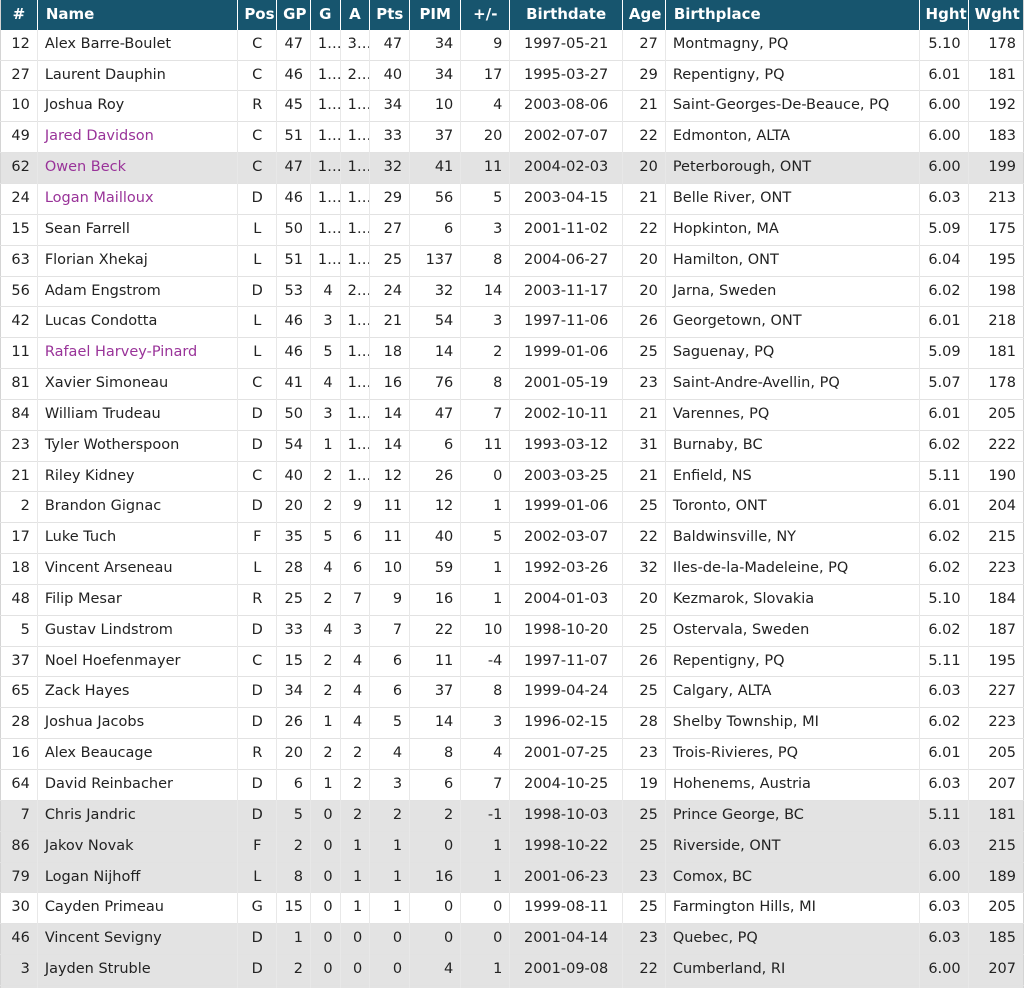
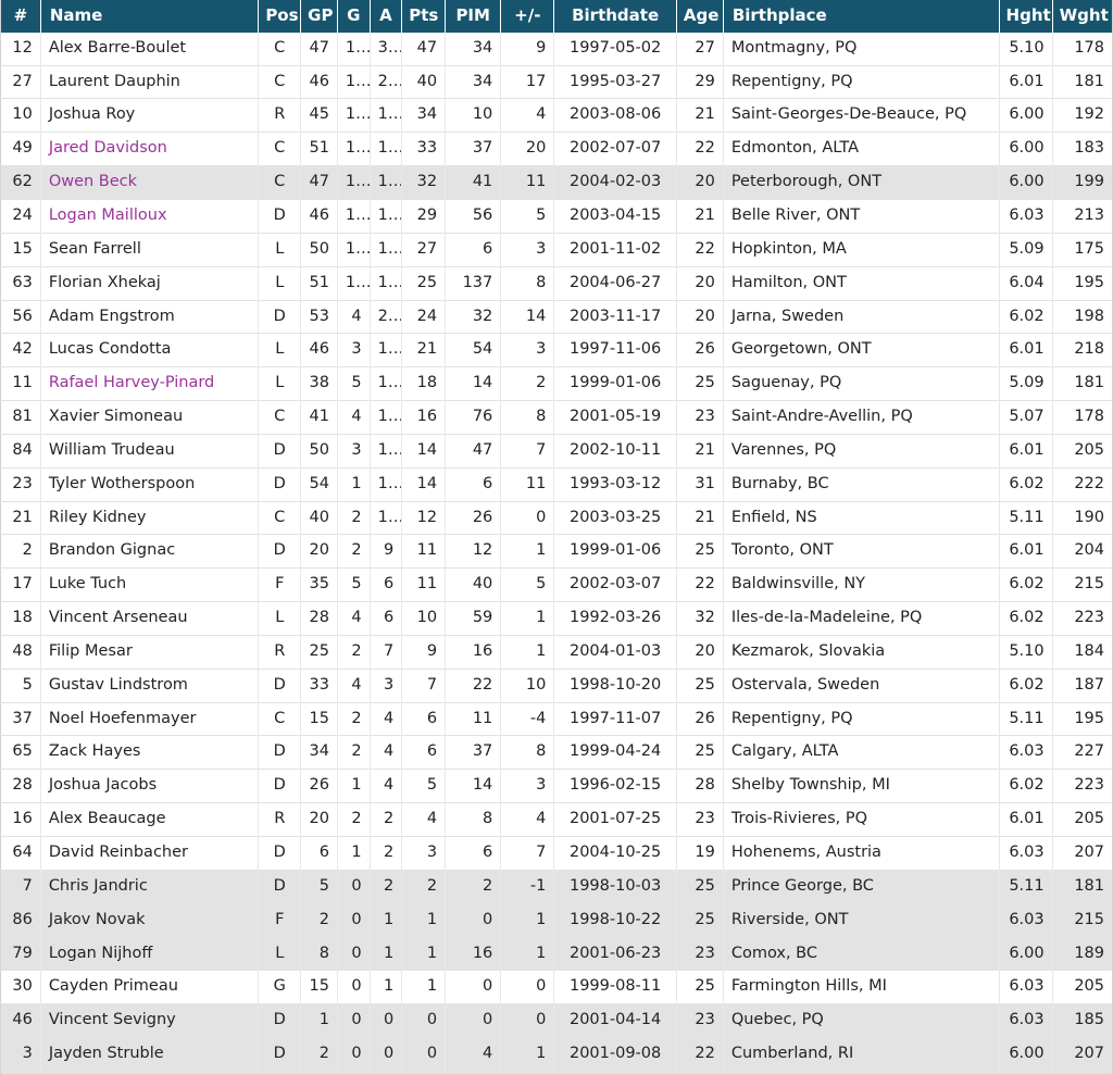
  #	Name	Pos	GP	G	A	Pts	PIM	+/-	Birthdate	Age	Birthplace	Hght	Wght
- 12	Alex Barre-Boulet	C	47	16	31	47	34	9	1997-05-21	27	Montmagny, PQ	5.10	178
+ 12	Alex Barre-Boulet	C	47	16	31	47	34	9	1997-05-02	27	Montmagny, PQ	5.10	178
  27	Laurent Dauphin	C	46	18	22	40	34	17	1995-03-27	29	Repentigny, PQ	6.01	181
  10	Joshua Roy	R	45	19	15	34	10	4	2003-08-06	21	Saint-Georges-De-Beauce, PQ	6.00	192
  49	Jared Davidson	C	51	19	14	33	37	20	2002-07-07	22	Edmonton, ALTA	6.00	183
  62	Owen Beck	C	47	13	19	32	41	11	2004-02-03	20	Peterborough, ONT	6.00	199
  24	Logan Mailloux	D	46	12	17	29	56	5	2003-04-15	21	Belle River, ONT	6.03	213
  15	Sean Farrell	L	50	12	15	27	6	3	2001-11-02	22	Hopkinton, MA	5.09	175
  63	Florian Xhekaj	L	51	15	10	25	137	8	2004-06-27	20	Hamilton, ONT	6.04	195
  56	Adam Engstrom	D	53	4	20	24	32	14	2003-11-17	20	Jarna, Sweden	6.02	198
  42	Lucas Condotta	L	46	3	18	21	54	3	1997-11-06	26	Georgetown, ONT	6.01	218
- 11	Rafael Harvey-Pinard	L	46	5	13	18	14	2	1999-01-06	25	Saguenay, PQ	5.09	181
+ 11	Rafael Harvey-Pinard	L	38	5	13	18	14	2	1999-01-06	25	Saguenay, PQ	5.09	181
  81	Xavier Simoneau	C	41	4	12	16	76	8	2001-05-19	23	Saint-Andre-Avellin, PQ	5.07	178
  84	William Trudeau	D	50	3	11	14	47	7	2002-10-11	21	Varennes, PQ	6.01	205
  23	Tyler Wotherspoon	D	54	1	13	14	6	11	1993-03-12	31	Burnaby, BC	6.02	222
  21	Riley Kidney	C	40	2	10	12	26	0	2003-03-25	21	Enfield, NS	5.11	190
  2	Brandon Gignac	D	20	2	9	11	12	1	1999-01-06	25	Toronto, ONT	6.01	204
  17	Luke Tuch	F	35	5	6	11	40	5	2002-03-07	22	Baldwinsville, NY	6.02	215
  18	Vincent Arseneau	L	28	4	6	10	59	1	1992-03-26	32	Iles-de-la-Madeleine, PQ	6.02	223
  48	Filip Mesar	R	25	2	7	9	16	1	2004-01-03	20	Kezmarok, Slovakia	5.10	184
  5	Gustav Lindstrom	D	33	4	3	7	22	10	1998-10-20	25	Ostervala, Sweden	6.02	187
  37	Noel Hoefenmayer	C	15	2	4	6	11	-4	1997-11-07	26	Repentigny, PQ	5.11	195
  65	Zack Hayes	D	34	2	4	6	37	8	1999-04-24	25	Calgary, ALTA	6.03	227
  28	Joshua Jacobs	D	26	1	4	5	14	3	1996-02-15	28	Shelby Township, MI	6.02	223
  16	Alex Beaucage	R	20	2	2	4	8	4	2001-07-25	23	Trois-Rivieres, PQ	6.01	205
  64	David Reinbacher	D	6	1	2	3	6	7	2004-10-25	19	Hohenems, Austria	6.03	207
  7	Chris Jandric	D	5	0	2	2	2	-1	1998-10-03	25	Prince George, BC	5.11	181
  86	Jakov Novak	F	2	0	1	1	0	1	1998-10-22	25	Riverside, ONT	6.03	215
  79	Logan Nijhoff	L	8	0	1	1	16	1	2001-06-23	23	Comox, BC	6.00	189
  30	Cayden Primeau	G	15	0	1	1	0	0	1999-08-11	25	Farmington Hills, MI	6.03	205
  46	Vincent Sevigny	D	1	0	0	0	0	0	2001-04-14	23	Quebec, PQ	6.03	185
  3	Jayden Struble	D	2	0	0	0	4	1	2001-09-08	22	Cumberland, RI	6.00	207
